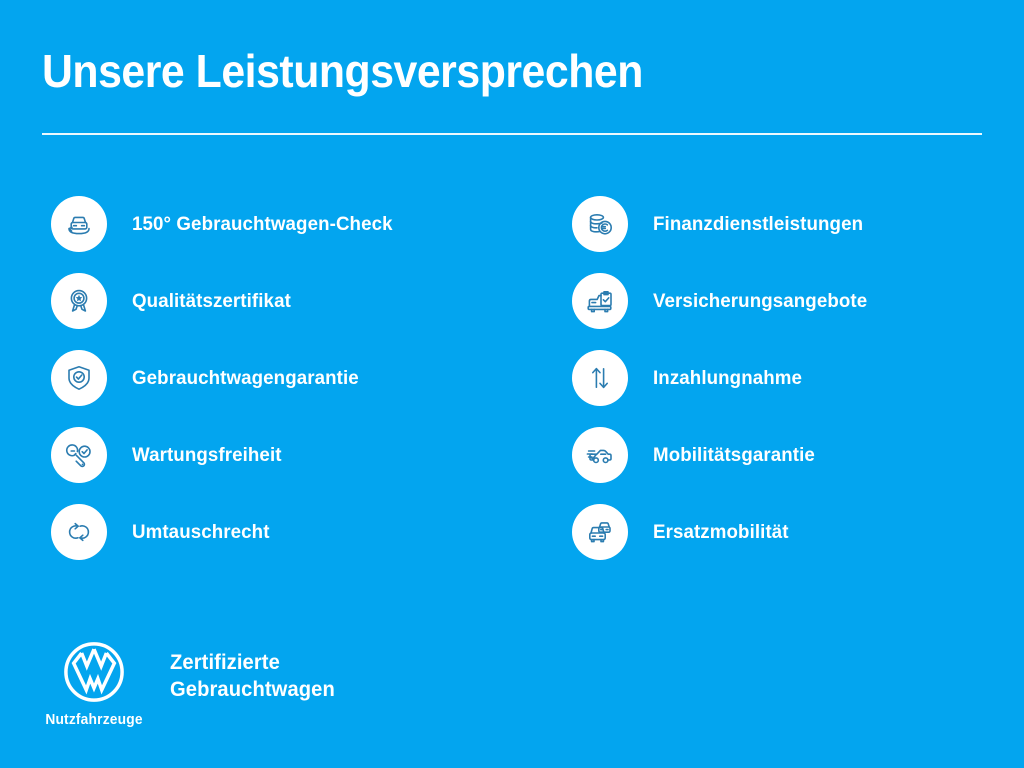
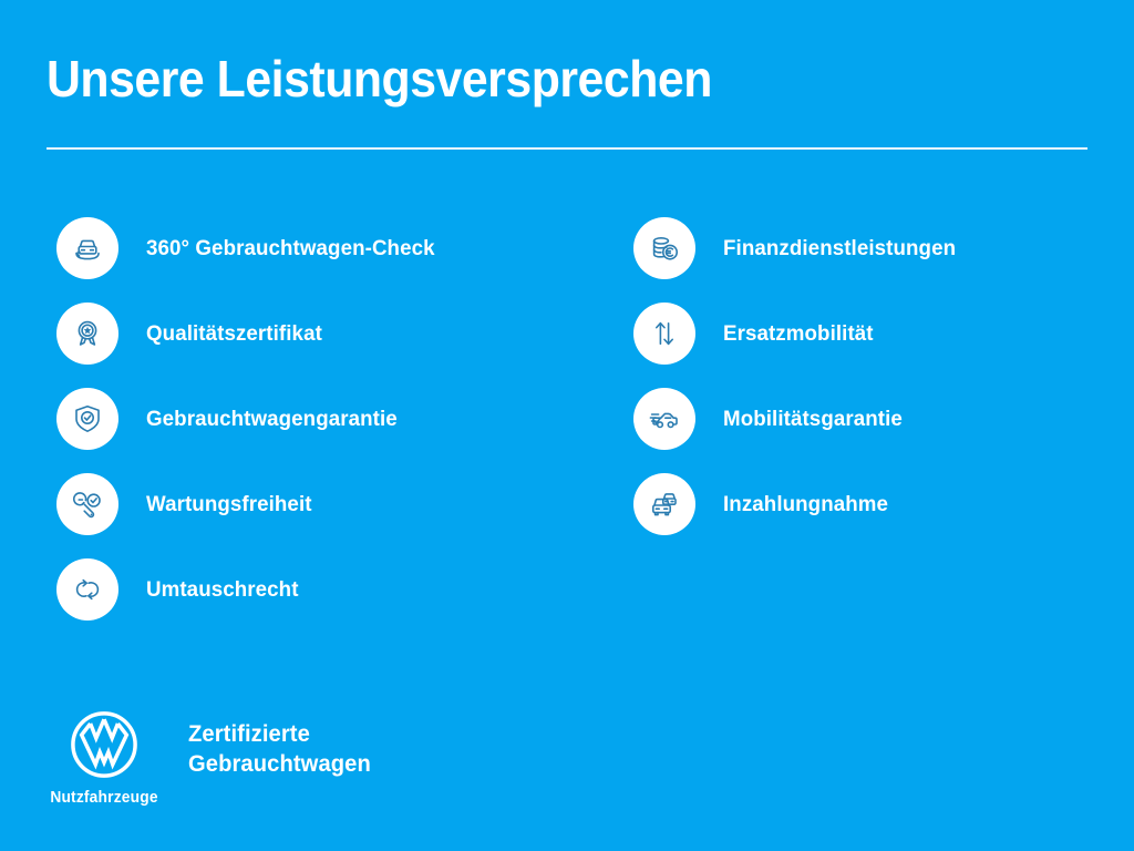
  Unsere Leistungsversprechen
- 150° Gebrauchtwagen-Check
+ 360° Gebrauchtwagen-Check
  Qualitätszertifikat
  Gebrauchtwagengarantie
  Wartungsfreiheit
  Umtauschrecht
  Finanzdienstleistungen
- Versicherungsangebote
- Inzahlungnahme
+ Ersatzmobilität
  Mobilitätsgarantie
- Ersatzmobilität
+ Inzahlungnahme
  Nutzfahrzeuge
  Zertifizierte
  Gebrauchtwagen
